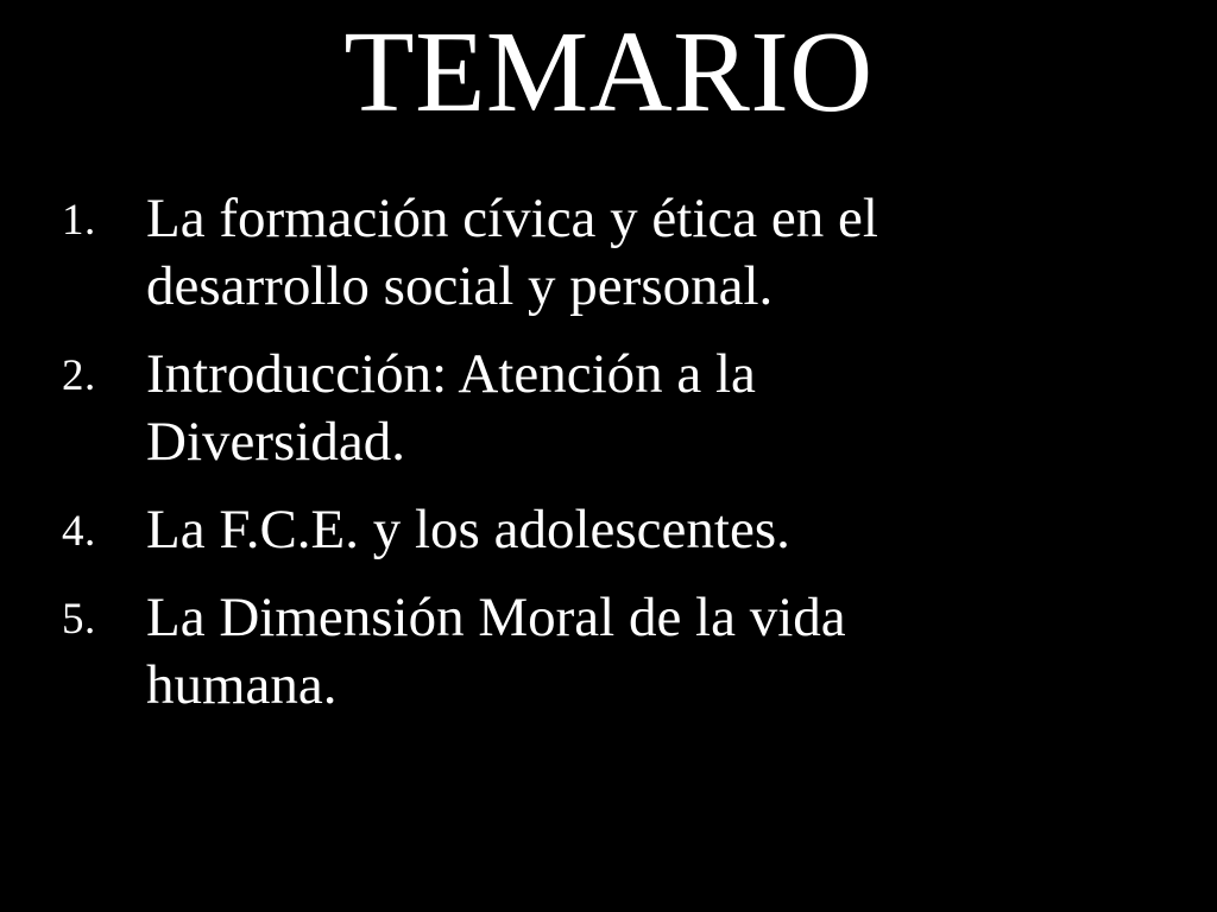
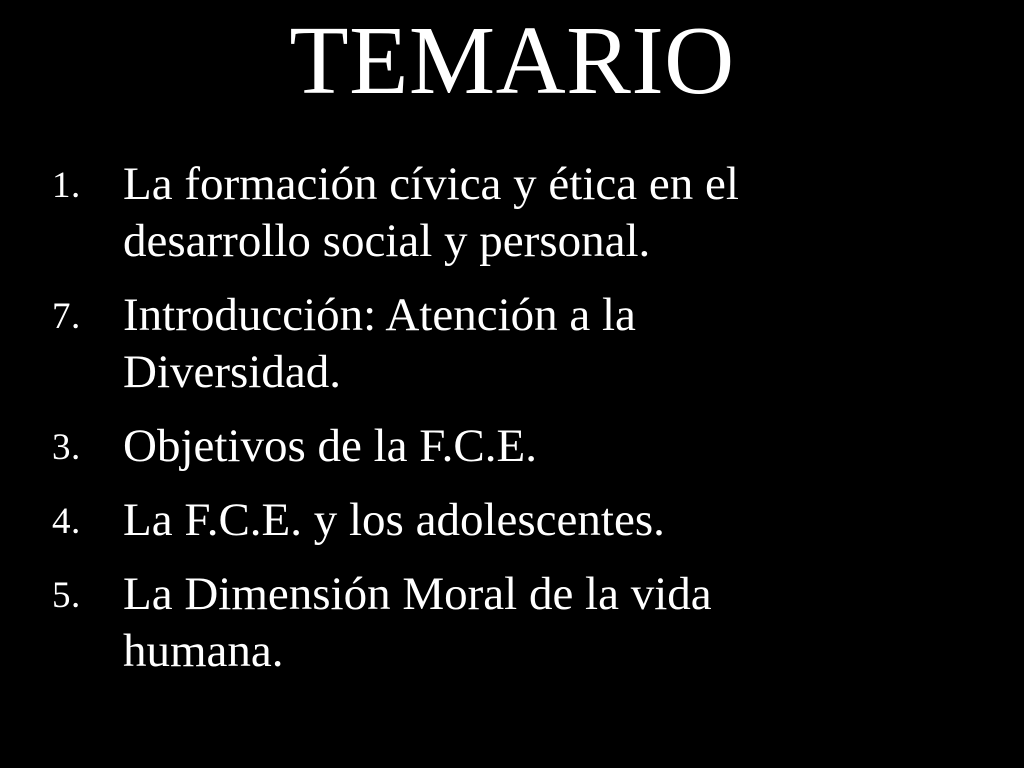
  TEMARIO
  1.
  La formación cívica y ética en el desarrollo social y personal.
- 2.
+ 7.
  Introducción: Atención a la Diversidad.
+ 3.
+ Objetivos de la F.C.E.
  4.
  La F.C.E. y los adolescentes.
  5.
  La Dimensión Moral de la vida humana.
